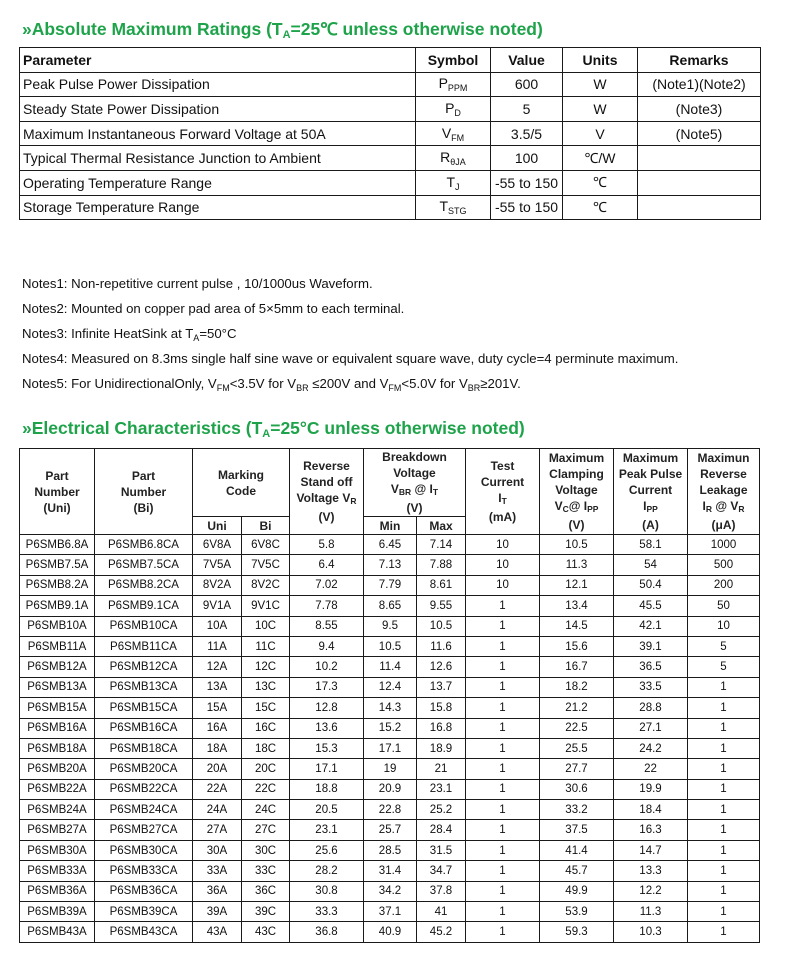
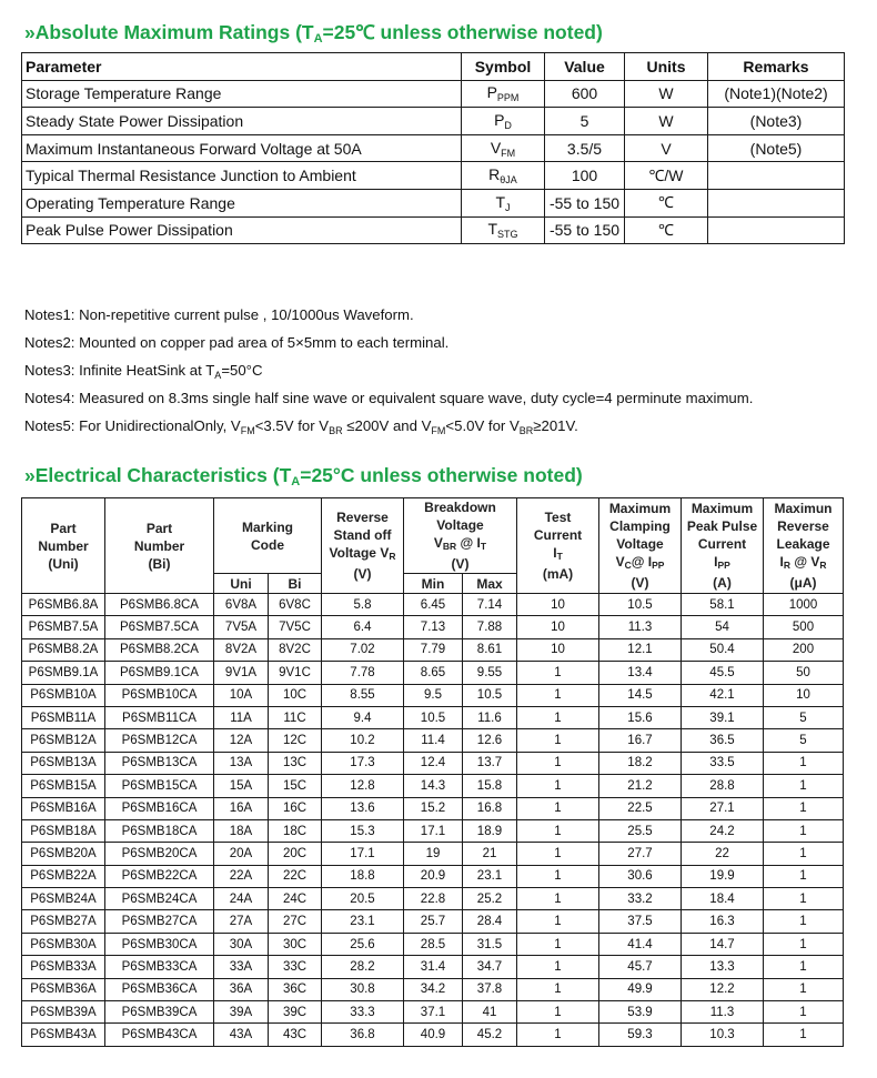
  »Absolute Maximum Ratings (TA=25℃ unless otherwise noted)
  Parameter	Symbol	Value	Units	Remarks
- Peak Pulse Power Dissipation	PPPM	600	W	(Note1)(Note2)
+ Storage Temperature Range	PPPM	600	W	(Note1)(Note2)
  Steady State Power Dissipation	PD	5	W	(Note3)
  Maximum Instantaneous Forward Voltage at 50A	VFM	3.5/5	V	(Note5)
  Typical Thermal Resistance Junction to Ambient	RθJA	100	℃/W
  Operating Temperature Range	TJ	-55 to 150	℃
- Storage Temperature Range	TSTG	-55 to 150	℃
+ Peak Pulse Power Dissipation	TSTG	-55 to 150	℃
  Notes1: Non-repetitive current pulse , 10/1000us Waveform.
  Notes2: Mounted on copper pad area of 5×5mm to each terminal.
  Notes3: Infinite HeatSink at TA=50°C
  Notes4: Measured on 8.3ms single half sine wave or equivalent square wave, duty cycle=4 perminute maximum.
  Notes5: For UnidirectionalOnly, VFM<3.5V for VBR ≤200V and VFM<5.0V for VBR≥201V.
  »Electrical Characteristics (TA=25°C unless otherwise noted)
  Part Number (Uni)	Part Number (Bi)	Marking Code	Reverse Stand off Voltage VR (V)	Breakdown Voltage VBR @ IT (V)	Test Current IT (mA)	Maximum Clamping Voltage VC@ IPP (V)	Maximum Peak Pulse Current IPP (A)	Maximun Reverse Leakage IR @ VR (μA)
  Uni	Bi	Min	Max
  P6SMB6.8A	P6SMB6.8CA	6V8A	6V8C	5.8	6.45	7.14	10	10.5	58.1	1000
  P6SMB7.5A	P6SMB7.5CA	7V5A	7V5C	6.4	7.13	7.88	10	11.3	54	500
  P6SMB8.2A	P6SMB8.2CA	8V2A	8V2C	7.02	7.79	8.61	10	12.1	50.4	200
  P6SMB9.1A	P6SMB9.1CA	9V1A	9V1C	7.78	8.65	9.55	1	13.4	45.5	50
  P6SMB10A	P6SMB10CA	10A	10C	8.55	9.5	10.5	1	14.5	42.1	10
  P6SMB11A	P6SMB11CA	11A	11C	9.4	10.5	11.6	1	15.6	39.1	5
  P6SMB12A	P6SMB12CA	12A	12C	10.2	11.4	12.6	1	16.7	36.5	5
  P6SMB13A	P6SMB13CA	13A	13C	17.3	12.4	13.7	1	18.2	33.5	1
  P6SMB15A	P6SMB15CA	15A	15C	12.8	14.3	15.8	1	21.2	28.8	1
  P6SMB16A	P6SMB16CA	16A	16C	13.6	15.2	16.8	1	22.5	27.1	1
  P6SMB18A	P6SMB18CA	18A	18C	15.3	17.1	18.9	1	25.5	24.2	1
  P6SMB20A	P6SMB20CA	20A	20C	17.1	19	21	1	27.7	22	1
  P6SMB22A	P6SMB22CA	22A	22C	18.8	20.9	23.1	1	30.6	19.9	1
  P6SMB24A	P6SMB24CA	24A	24C	20.5	22.8	25.2	1	33.2	18.4	1
  P6SMB27A	P6SMB27CA	27A	27C	23.1	25.7	28.4	1	37.5	16.3	1
  P6SMB30A	P6SMB30CA	30A	30C	25.6	28.5	31.5	1	41.4	14.7	1
  P6SMB33A	P6SMB33CA	33A	33C	28.2	31.4	34.7	1	45.7	13.3	1
  P6SMB36A	P6SMB36CA	36A	36C	30.8	34.2	37.8	1	49.9	12.2	1
  P6SMB39A	P6SMB39CA	39A	39C	33.3	37.1	41	1	53.9	11.3	1
  P6SMB43A	P6SMB43CA	43A	43C	36.8	40.9	45.2	1	59.3	10.3	1
